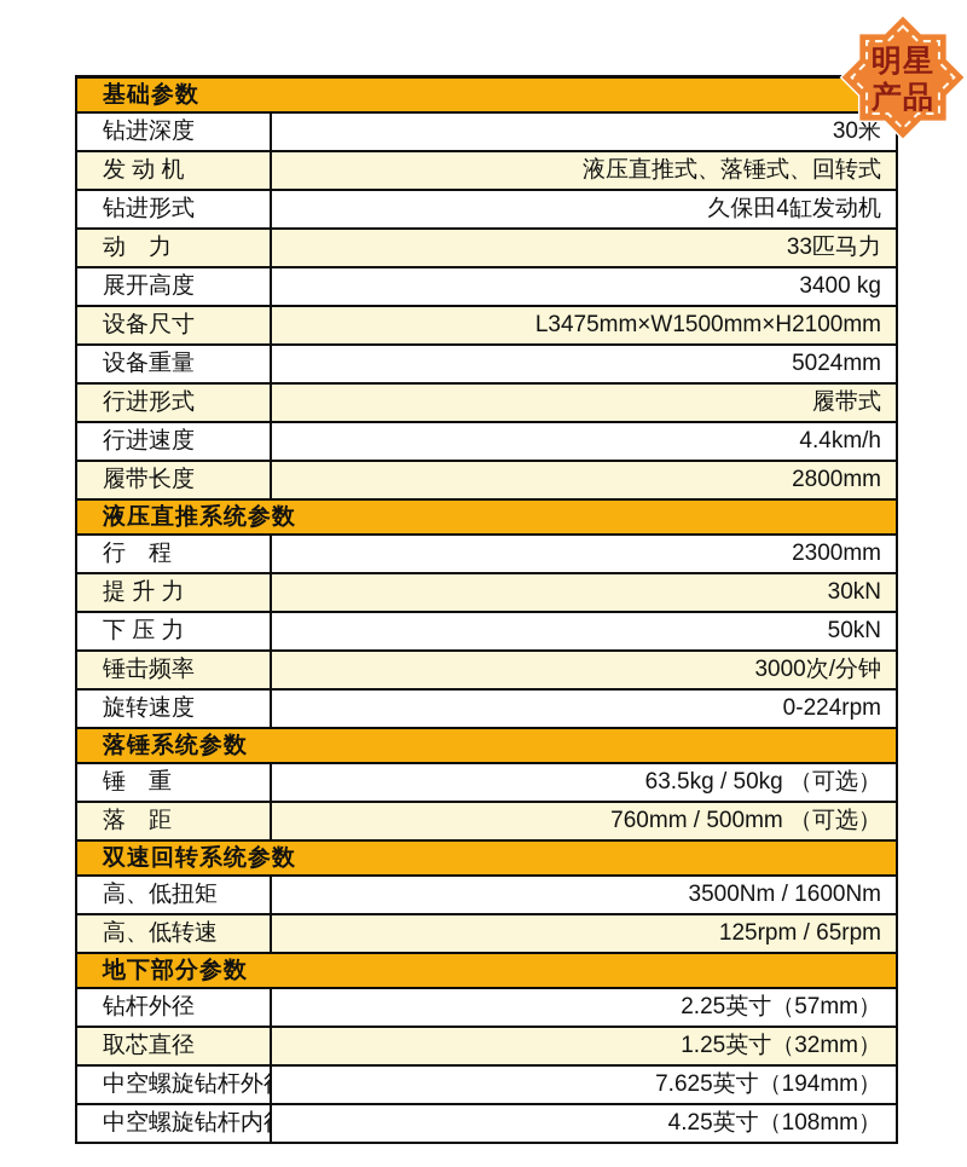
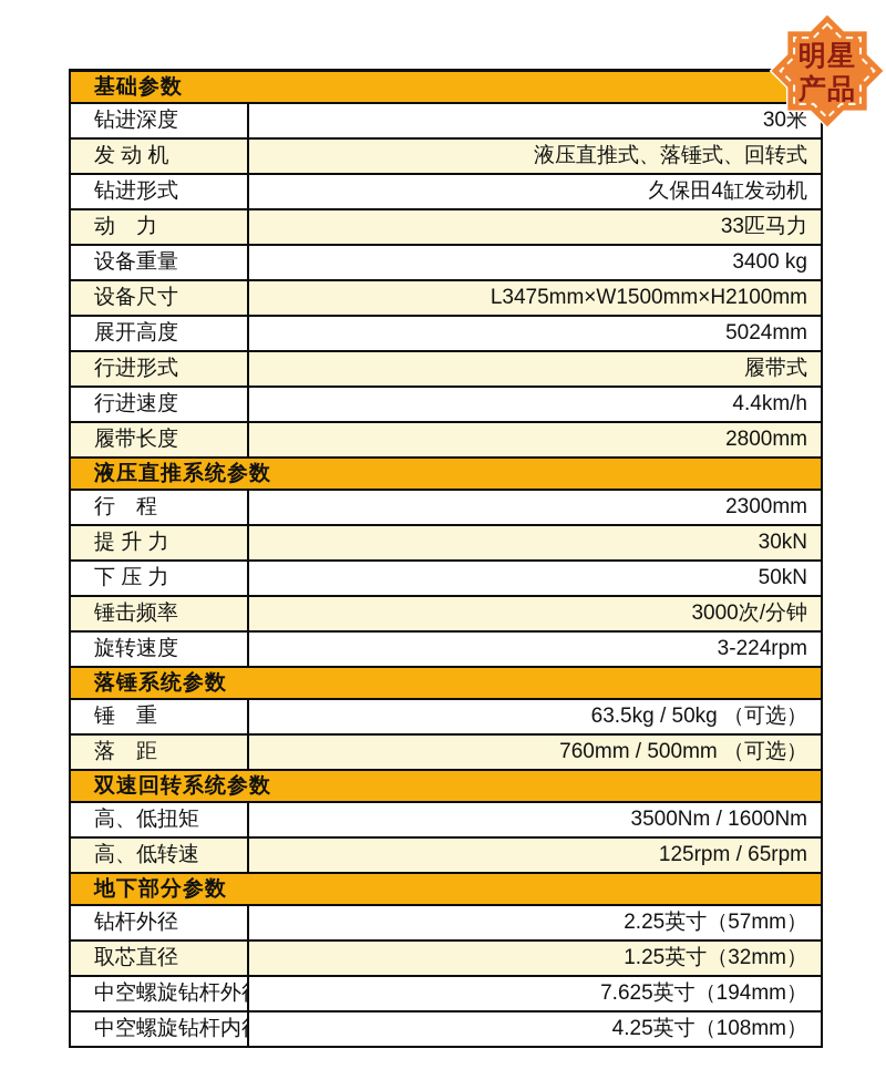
  基础参数
  钻进深度
  30米
  发 动 机
  液压直推式、落锤式、回转式
  钻进形式
  久保田4缸发动机
  动 力
  33匹马力
- 展开高度
+ 设备重量
  3400 kg
  设备尺寸
  L3475mm×W1500mm×H2100mm
- 设备重量
+ 展开高度
  5024mm
  行进形式
  履带式
  行进速度
  4.4km/h
  履带长度
  2800mm
  液压直推系统参数
  行 程
  2300mm
  提 升 力
  30kN
  下 压 力
  50kN
  锤击频率
  3000次/分钟
  旋转速度
- 0-224rpm
+ 3-224rpm
  落锤系统参数
  锤 重
  63.5kg / 50kg （可选）
  落 距
  760mm / 500mm （可选）
  双速回转系统参数
  高、低扭矩
  3500Nm / 1600Nm
  高、低转速
  125rpm / 65rpm
  地下部分参数
  钻杆外径
  2.25英寸（57mm）
  取芯直径
  1.25英寸（32mm）
  中空螺旋钻杆外
  7.625英寸（194mm）
  中空螺旋钻杆内
  4.25英寸（108mm）
  明星
  产品
